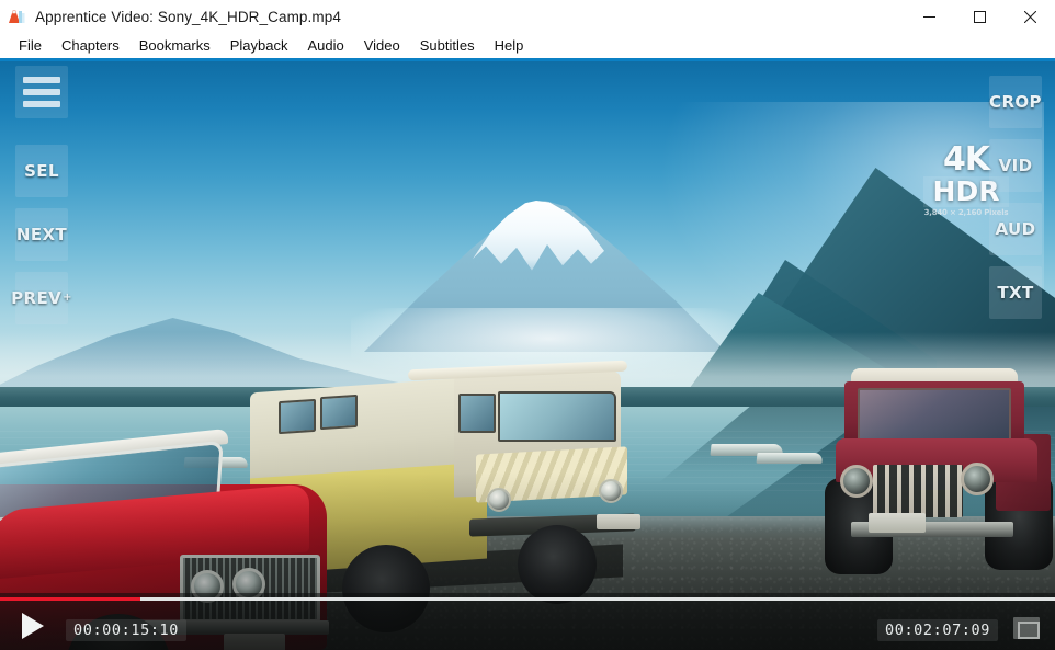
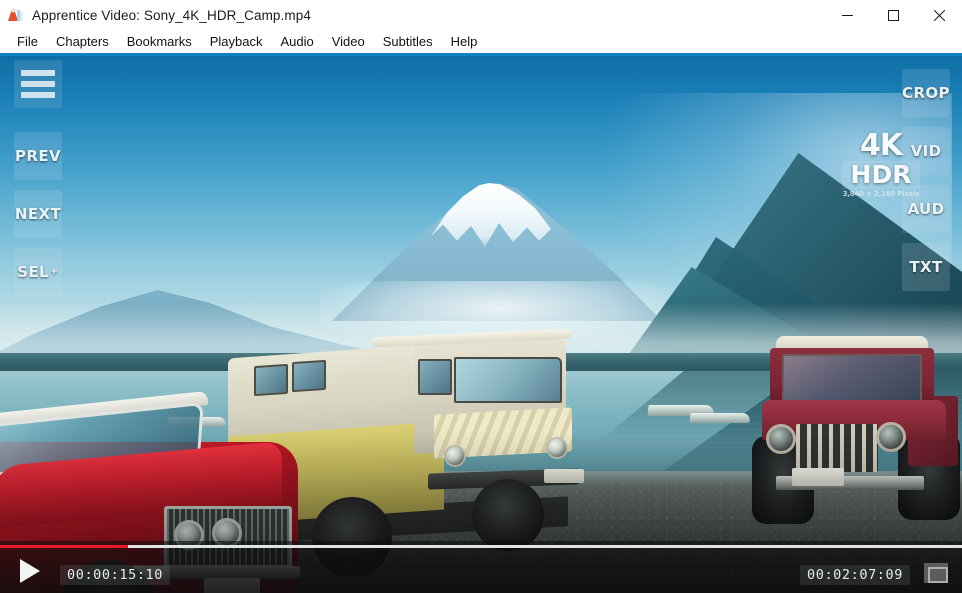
  Apprentice Video: Sony_4K_HDR_Camp.mp4
  File
  Chapters
  Bookmarks
  Playback
  Audio
  Video
  Subtitles
  Help
- SEL
+ PREV
  NEXT
- PREV
+ SEL
  +
  4K
  HDR
  3,840 × 2,160 Pixels
  CROP
  VID
  AUD
  TXT
  00:00:15:10
  00:02:07:09
